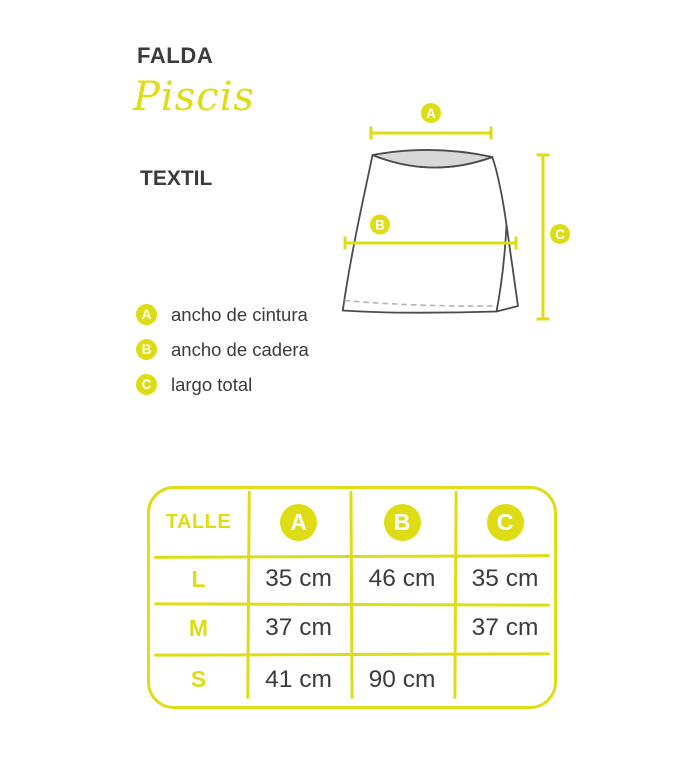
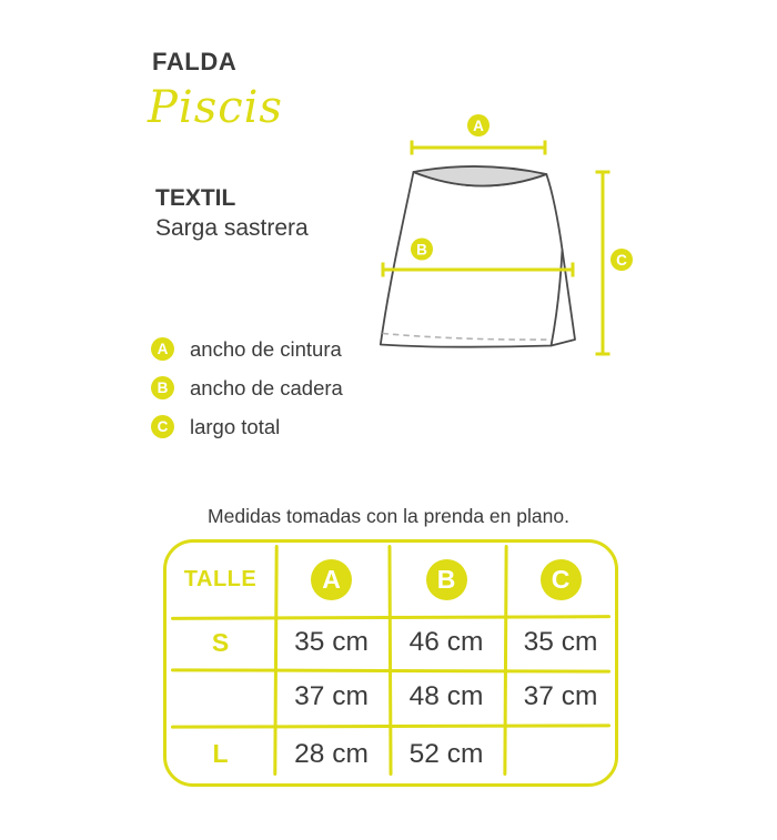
  FALDA
  Piscis
  TEXTIL
+ Sarga sastrera
  A
  B
  C
  A
  ancho de cintura
  B
  ancho de cadera
  C
  largo total
+ Medidas tomadas con la prenda en plano.
  TALLE
  A
  B
  C
- L
+ S
  35 cm
  46 cm
  35 cm
- M
  37 cm
+ 48 cm
  37 cm
- S
+ L
- 41 cm
+ 28 cm
- 90 cm
+ 52 cm
